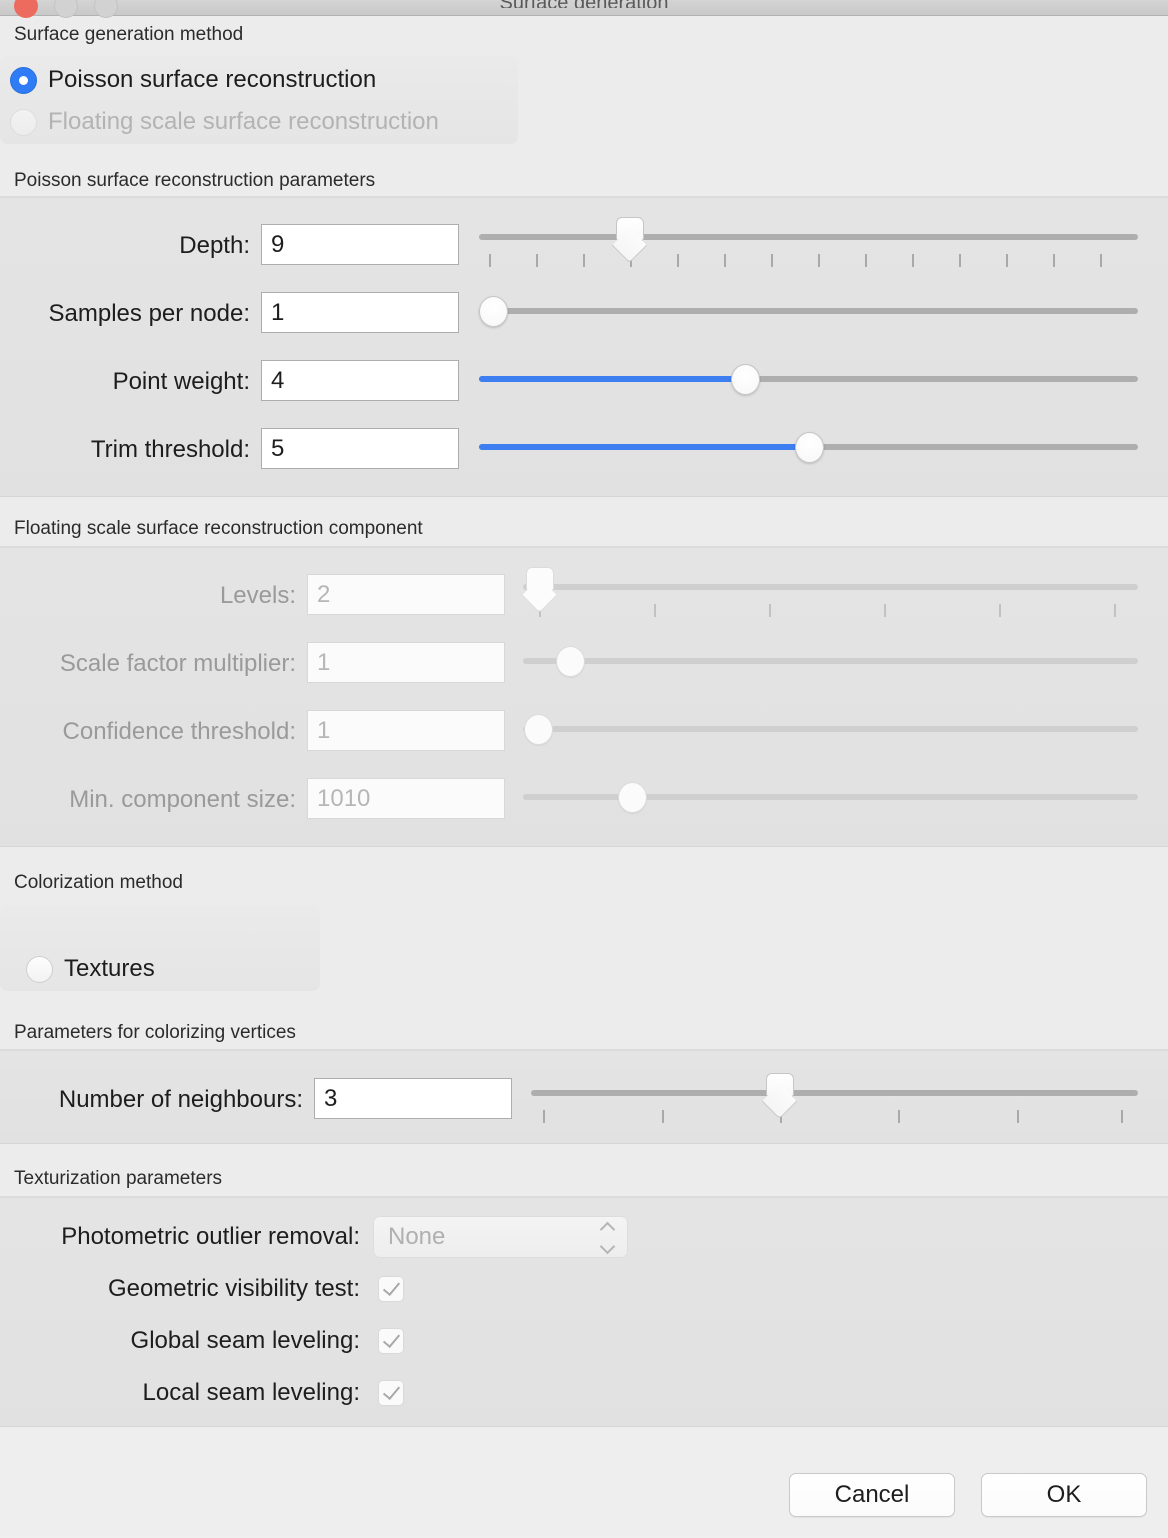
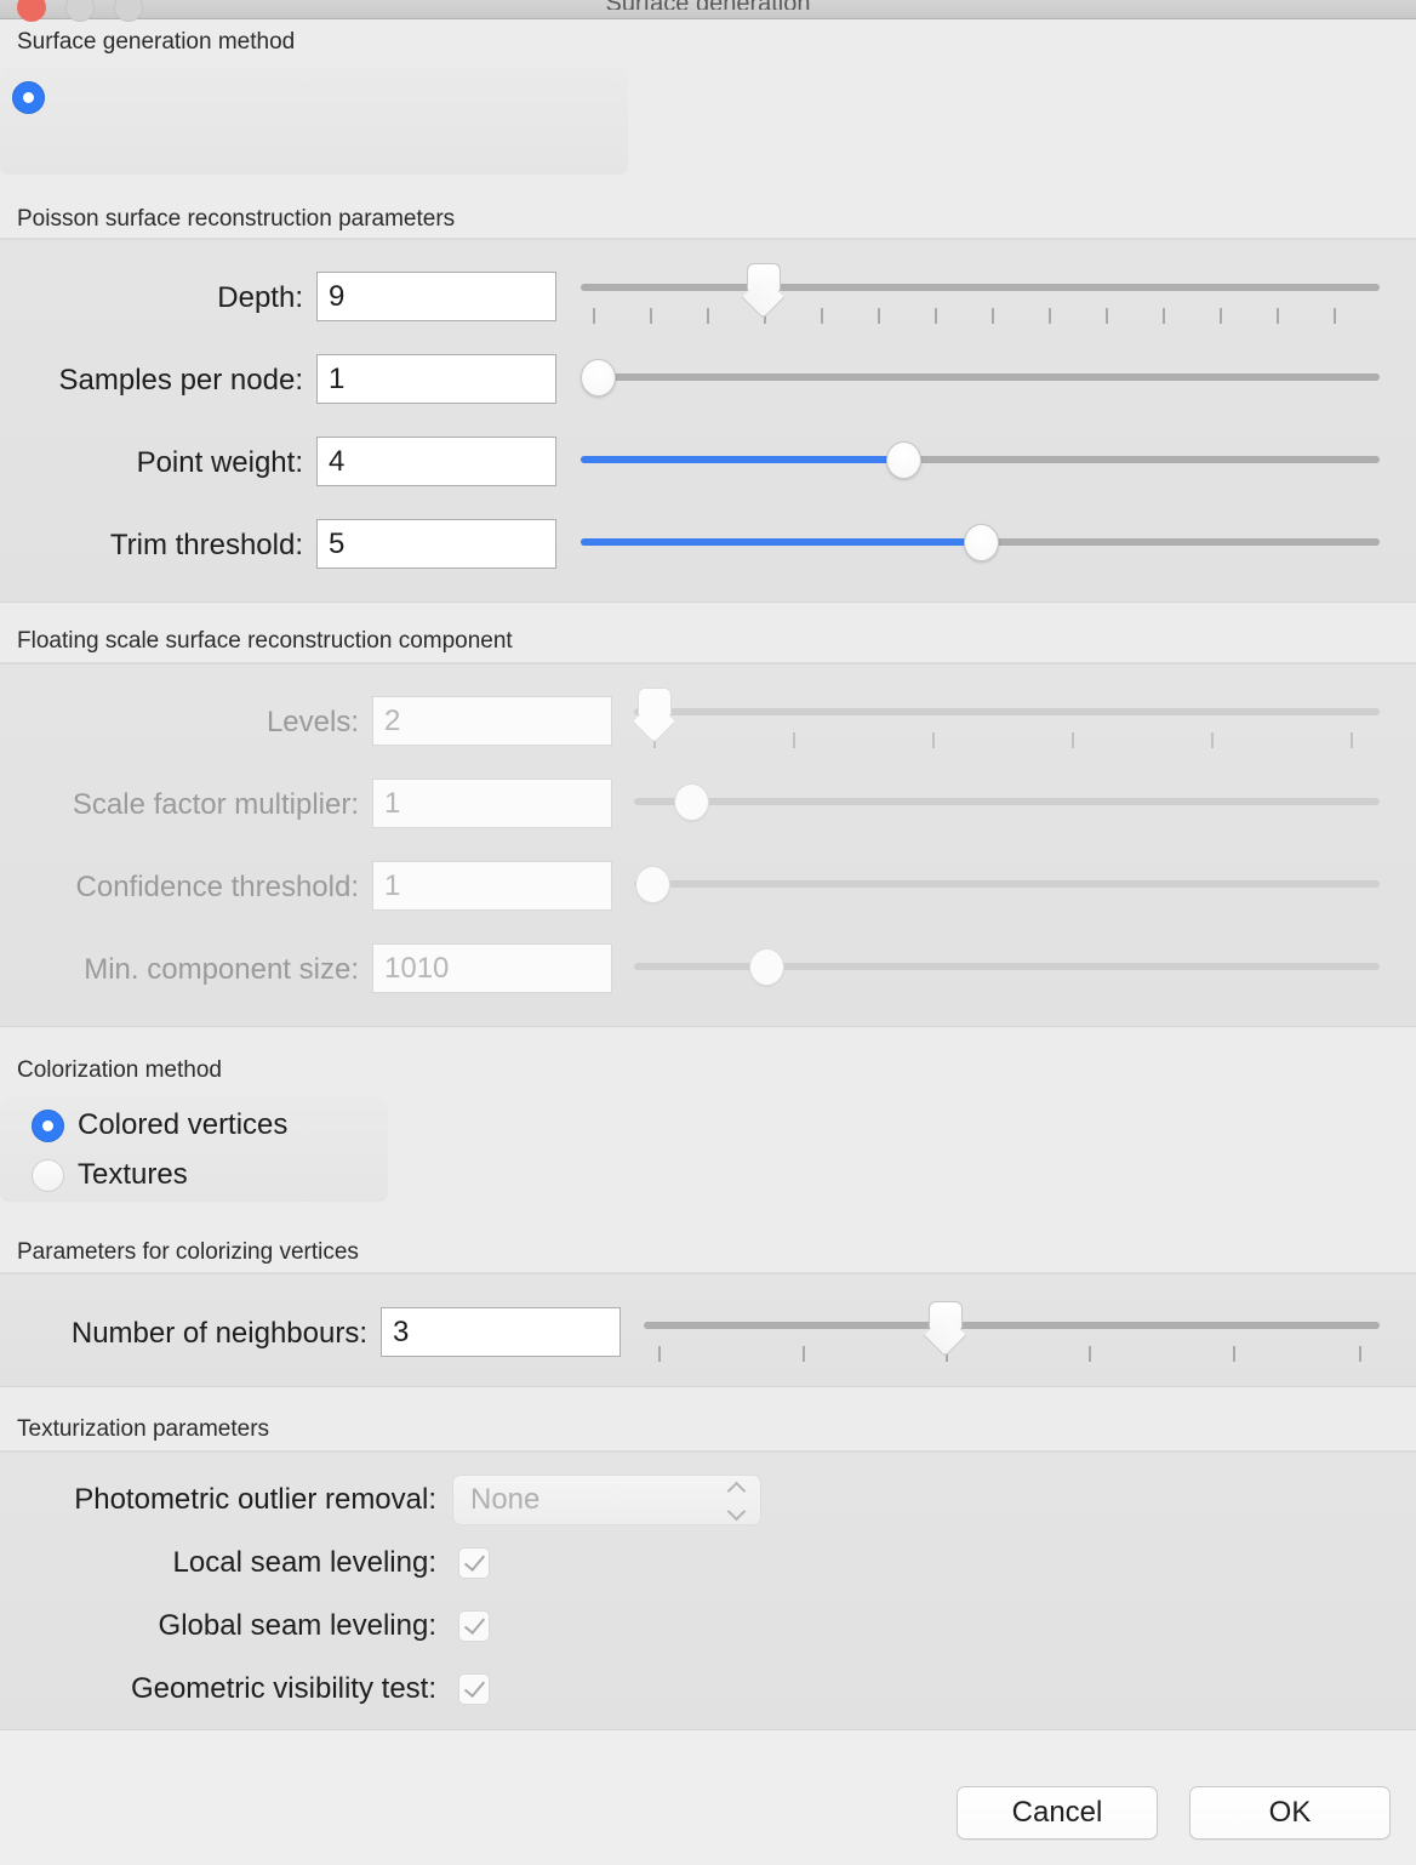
  Surface generation
  Surface generation method
- Poisson surface reconstruction
- Floating scale surface reconstruction
  Poisson surface reconstruction parameters
  Depth:
  9
  Samples per node:
  1
  Point weight:
  4
  Trim threshold:
  5
  Floating scale surface reconstruction component
  Levels:
  2
  Scale factor multiplier:
  1
  Confidence threshold:
  1
  Min. component size:
  1010
  Colorization method
+ Colored vertices
  Textures
  Parameters for colorizing vertices
  Number of neighbours:
  3
  Texturization parameters
  Photometric outlier removal:
  None
- Geometric visibility test:
+ Local seam leveling:
  Global seam leveling:
- Local seam leveling:
+ Geometric visibility test:
  Cancel
  OK
